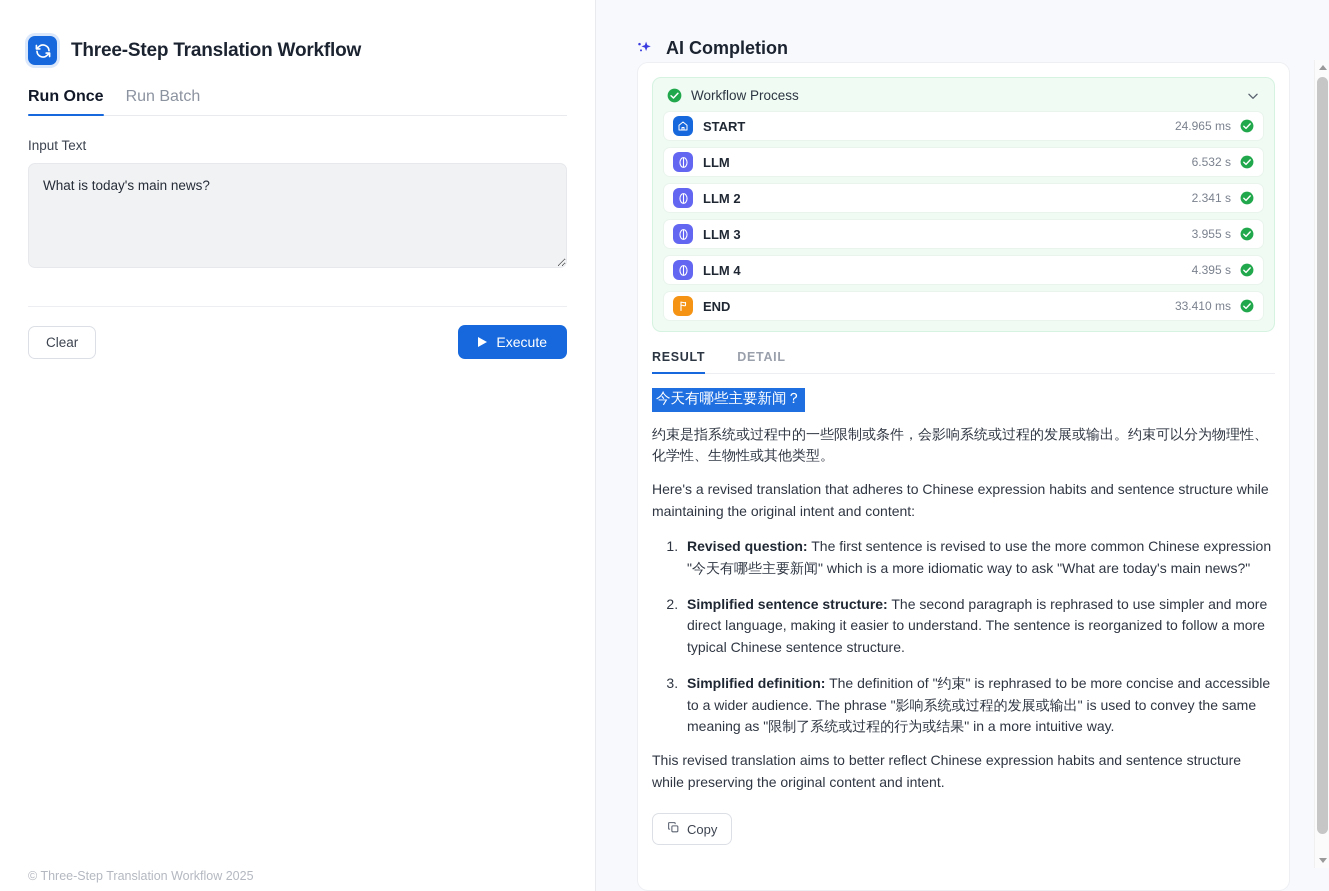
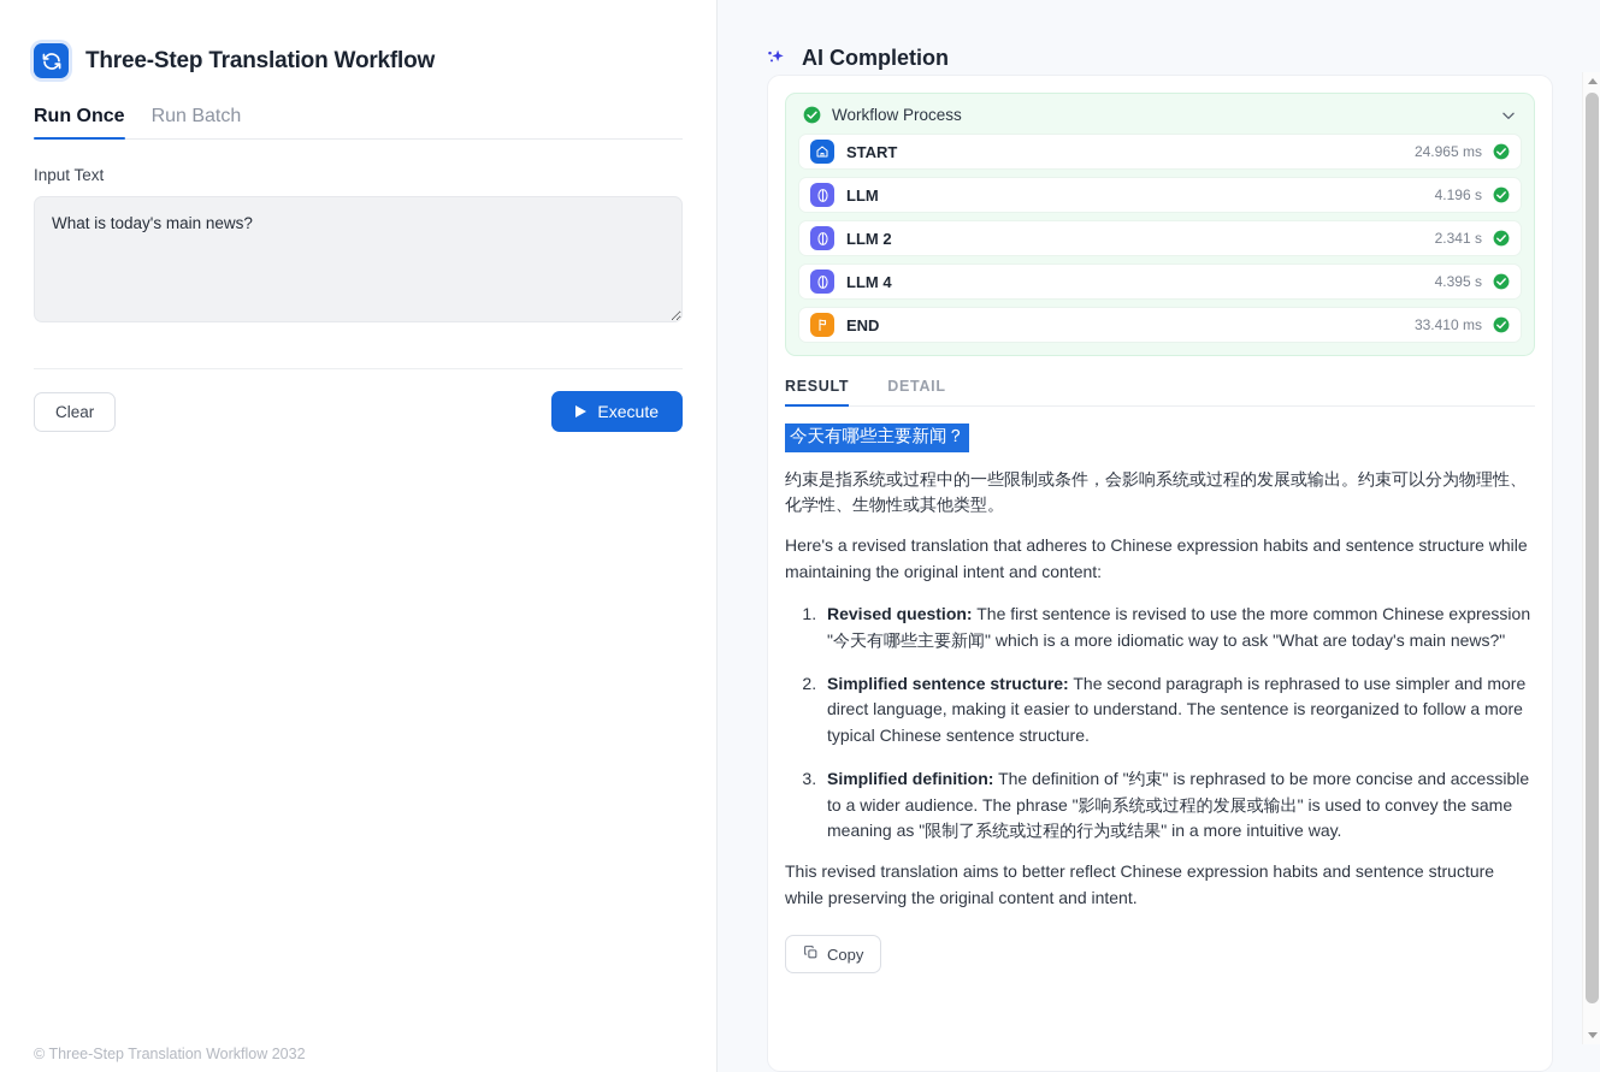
  Three-Step Translation Workflow
  Run Once
  Run Batch
  Input Text
  What is today's main news?
  Clear
  Execute
- © Three-Step Translation Workflow 2025
+ © Three-Step Translation Workflow 2032
  AI Completion
  Workflow Process
  START
  24.965 ms
  LLM
- 6.532 s
+ 4.196 s
  LLM 2
  2.341 s
- LLM 3
- 3.955 s
  LLM 4
  4.395 s
  END
  33.410 ms
  RESULT
  DETAIL
  今天有哪些主要新闻？
  约束是指系统或过程中的一些限制或条件，会影响系统或过程的发展或输出。约束可以分为物理性、化学性、生物性或其他类型。
  Here's a revised translation that adheres to Chinese expression habits and sentence structure while maintaining the original intent and content:
  Revised question: The first sentence is revised to use the more common Chinese expression "今天有哪些主要新闻" which is a more idiomatic way to ask "What are today's main news?"
  Simplified sentence structure: The second paragraph is rephrased to use simpler and more direct language, making it easier to understand. The sentence is reorganized to follow a more typical Chinese sentence structure.
  Simplified definition: The definition of "约束" is rephrased to be more concise and accessible to a wider audience. The phrase "影响系统或过程的发展或输出" is used to convey the same meaning as "限制了系统或过程的行为或结果" in a more intuitive way.
  This revised translation aims to better reflect Chinese expression habits and sentence structure while preserving the original content and intent.
  Copy
